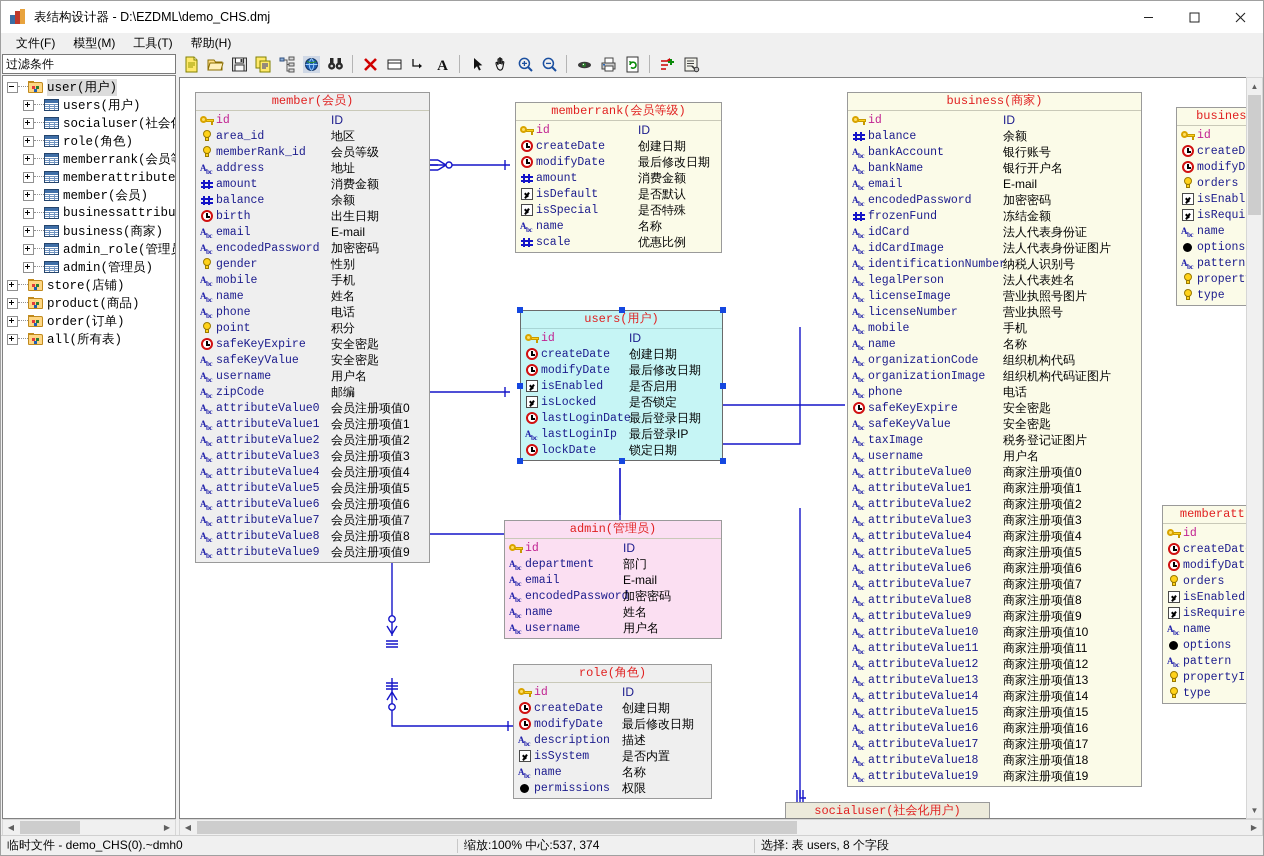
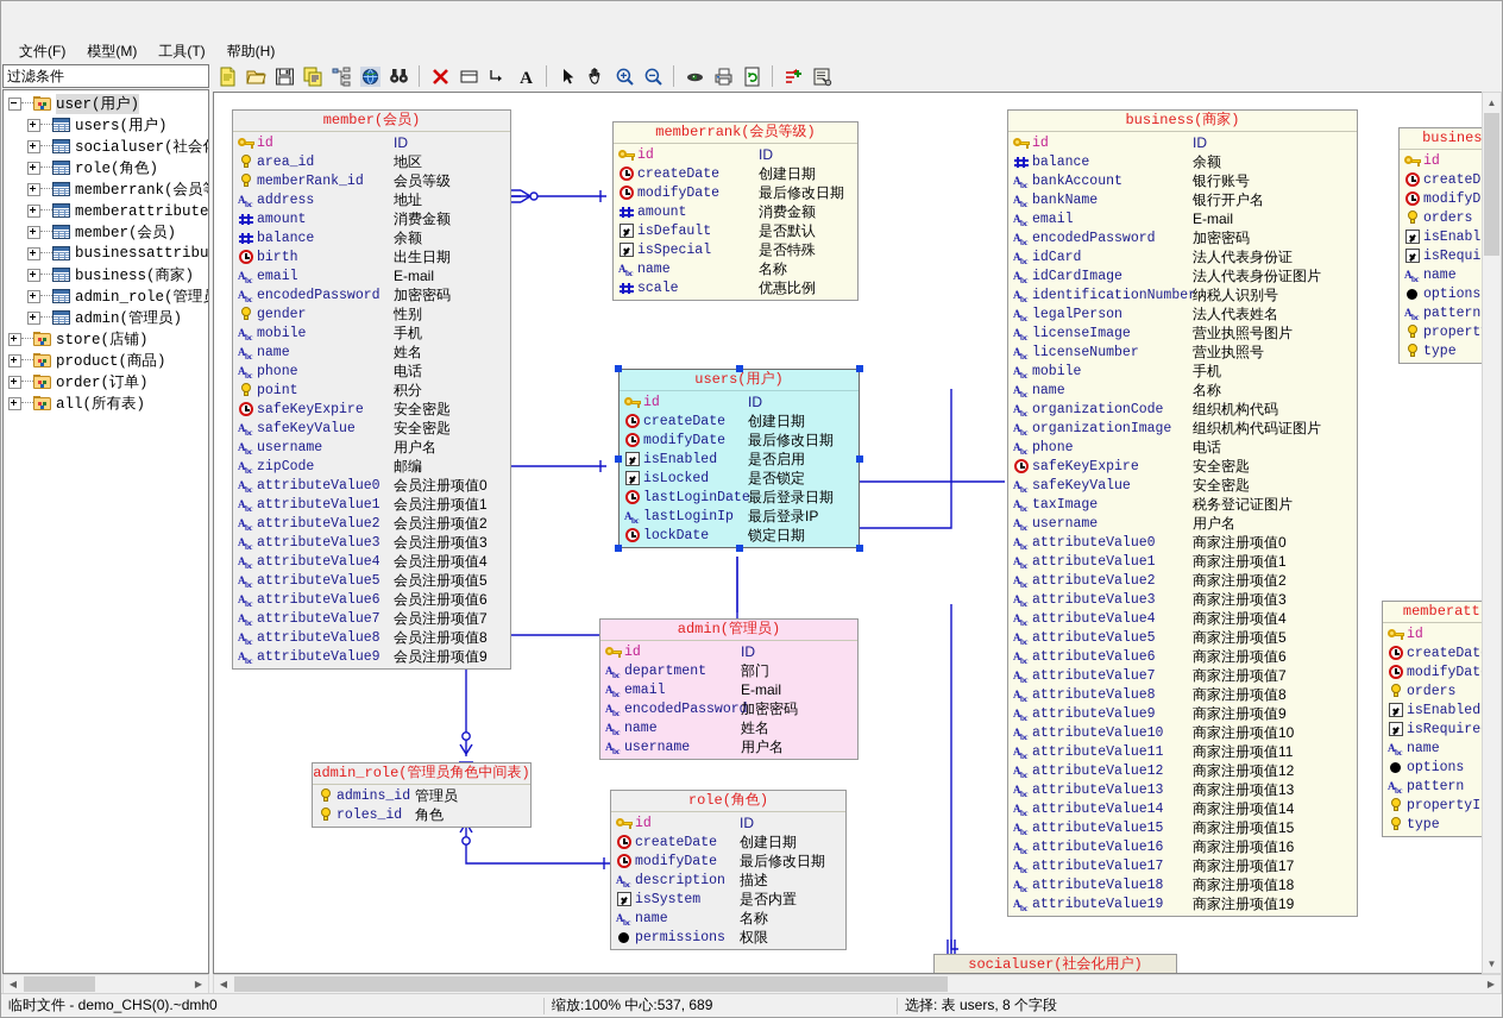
- 表结构设计器 - D:\EZDML\demo_CHS.dmj
  文件(F)
  模型(M)
  工具(T)
  帮助(H)
  过滤条件
  A
  user(用户)
  users(用户)
  socialuser(社会
  role(角色)
  memberrank(会员
  memberattribute
  member(会员)
  businessattribu
  business(商家)
  admin_role(管理
  admin(管理员)
  store(店铺)
  product(商品)
  order(订单)
  all(所有表)
  ◀
  ▶
  member(会员)
  id
  ID
  area_id
  地区
  memberRank_id
  会员等级
  Abc
  address
  地址
  amount
  消费金额
  balance
  余额
  birth
  出生日期
  Abc
  email
  E-mail
  Abc
  encodedPassword
  加密密码
  gender
  性别
  Abc
  mobile
  手机
  Abc
  name
  姓名
  Abc
  phone
  电话
  point
  积分
  safeKeyExpire
  安全密匙
  Abc
  safeKeyValue
  安全密匙
  Abc
  username
  用户名
  Abc
  zipCode
  邮编
  Abc
  attributeValue0
  会员注册项值0
  Abc
  attributeValue1
  会员注册项值1
  Abc
  attributeValue2
  会员注册项值2
  Abc
  attributeValue3
  会员注册项值3
  Abc
  attributeValue4
  会员注册项值4
  Abc
  attributeValue5
  会员注册项值5
  Abc
  attributeValue6
  会员注册项值6
  Abc
  attributeValue7
  会员注册项值7
  Abc
  attributeValue8
  会员注册项值8
  Abc
  attributeValue9
  会员注册项值9
  memberrank(会员等级)
  id
  ID
  createDate
  创建日期
  modifyDate
  最后修改日期
  amount
  消费金额
  isDefault
  是否默认
  isSpecial
  是否特殊
  Abc
  name
  名称
  scale
  优惠比例
  business(商家)
  id
  ID
  balance
  余额
  Abc
  bankAccount
  银行账号
  Abc
  bankName
  银行开户名
  Abc
  email
  E-mail
  Abc
  encodedPassword
  加密密码
- frozenFund
- 冻结金额
  Abc
  idCard
  法人代表身份证
  Abc
  idCardImage
  法人代表身份证图片
  Abc
  identificationNumber
  纳税人识别号
  Abc
  legalPerson
  法人代表姓名
  Abc
  licenseImage
  营业执照号图片
  Abc
  licenseNumber
  营业执照号
  Abc
  mobile
  手机
  Abc
  name
  名称
  Abc
  organizationCode
  组织机构代码
  Abc
  organizationImage
  组织机构代码证图片
  Abc
  phone
  电话
  safeKeyExpire
  安全密匙
  Abc
  safeKeyValue
  安全密匙
  Abc
  taxImage
  税务登记证图片
  Abc
  username
  用户名
  Abc
  attributeValue0
  商家注册项值0
  Abc
  attributeValue1
  商家注册项值1
  Abc
  attributeValue2
  商家注册项值2
  Abc
  attributeValue3
  商家注册项值3
  Abc
  attributeValue4
  商家注册项值4
  Abc
  attributeValue5
  商家注册项值5
  Abc
  attributeValue6
  商家注册项值6
  Abc
  attributeValue7
  商家注册项值7
  Abc
  attributeValue8
  商家注册项值8
  Abc
  attributeValue9
  商家注册项值9
  Abc
  attributeValue10
  商家注册项值10
  Abc
  attributeValue11
  商家注册项值11
  Abc
  attributeValue12
  商家注册项值12
  Abc
  attributeValue13
  商家注册项值13
  Abc
  attributeValue14
  商家注册项值14
  Abc
  attributeValue15
  商家注册项值15
  Abc
  attributeValue16
  商家注册项值16
  Abc
  attributeValue17
  商家注册项值17
  Abc
  attributeValue18
  商家注册项值18
  Abc
  attributeValue19
  商家注册项值19
  busines
  id
  createD
  modifyD
  orders
  isEnabl
  isRequi
  Abc
  name
  options
  Abc
  pattern
  propert
  type
  memberatt
  id
  createDat
  modifyDat
  orders
  isEnabled
  isRequire
  Abc
  name
  options
  Abc
  pattern
  propertyI
  type
  users(用户)
  id
  ID
  createDate
  创建日期
  modifyDate
  最后修改日期
  isEnabled
  是否启用
  isLocked
  是否锁定
  lastLoginDate
  最后登录日期
  Abc
  lastLoginIp
  最后登录IP
  lockDate
  锁定日期
  admin(管理员)
  id
  ID
  Abc
  department
  部门
  Abc
  email
  E-mail
  Abc
  encodedPassword
  加密密码
  Abc
  name
  姓名
  Abc
  username
  用户名
+ admin_role(管理员角色中间表)
+ admins_id
+ 管理员
+ roles_id
+ 角色
  role(角色)
  id
  ID
  createDate
  创建日期
  modifyDate
  最后修改日期
  Abc
  description
  描述
  isSystem
  是否内置
  Abc
  name
  名称
  permissions
  权限
  socialuser(社会化用户)
  ▲
  ▼
  ◀
  ▶
  临时文件 - demo_CHS(0).~dmh0
- 缩放:100% 中心:537, 374
+ 缩放:100% 中心:537, 689
  选择: 表 users, 8 个字段
